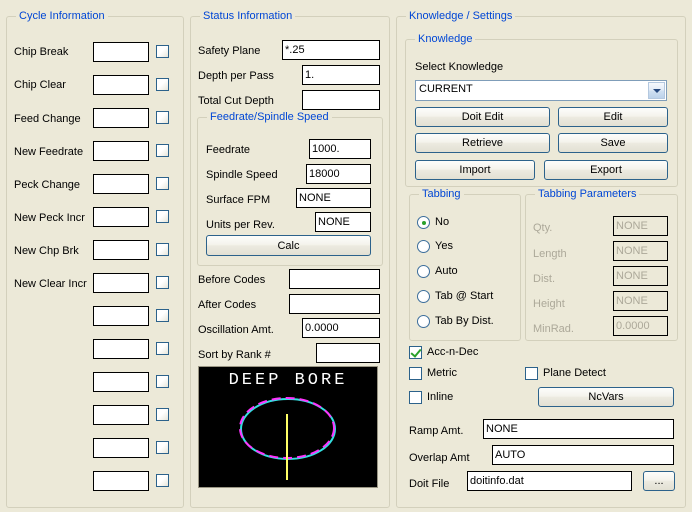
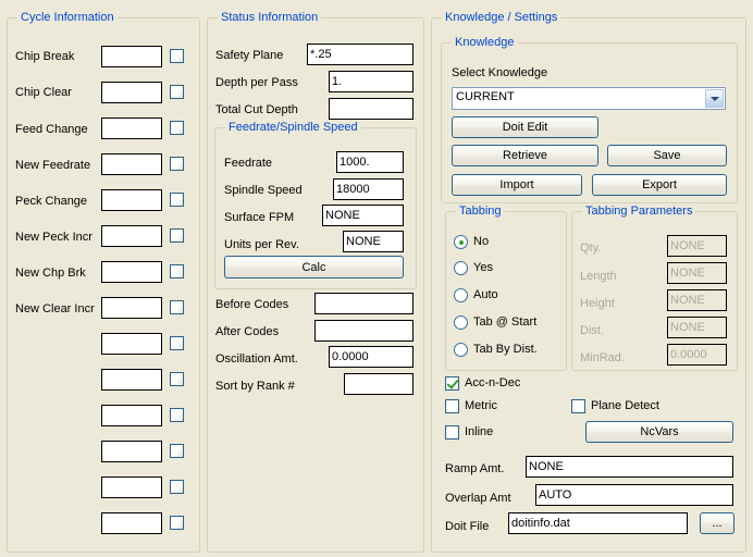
  Cycle Information
  Chip Break
  Chip Clear
  Feed Change
  New Feedrate
  Peck Change
  New Peck Incr
  New Chp Brk
  New Clear Incr
  Status Information
  Safety Plane
  *.25
  Depth per Pass
  1.
  Total Cut Depth
  Feedrate/Spindle Speed
  Feedrate
  1000.
  Spindle Speed
  18000
  Surface FPM
  NONE
  Units per Rev.
  NONE
  Calc
  Before Codes
  After Codes
  Oscillation Amt.
  0.0000
  Sort by Rank #
- DEEP BORE
  Knowledge / Settings
  Knowledge
  Select Knowledge
  CURRENT
  Doit Edit
- Edit
  Retrieve
  Save
  Import
  Export
  Tabbing
  No
  Yes
  Auto
  Tab @ Start
  Tab By Dist.
  Tabbing Parameters
  Qty.
  NONE
  Length
  NONE
- Dist.
+ Height
  NONE
- Height
+ Dist.
  NONE
  MinRad.
  0.0000
  Acc-n-Dec
  Metric
  Plane Detect
  Inline
  NcVars
  Ramp Amt.
  NONE
  Overlap Amt
  AUTO
  Doit File
  doitinfo.dat
  ...
